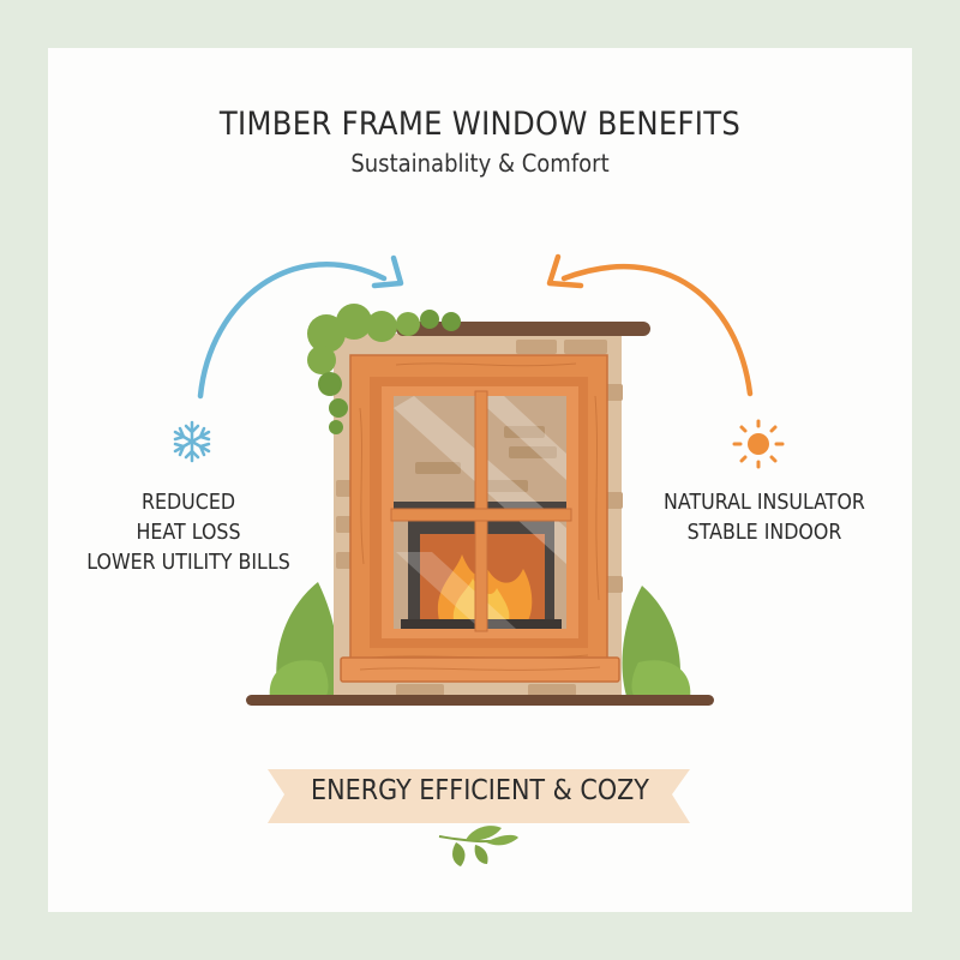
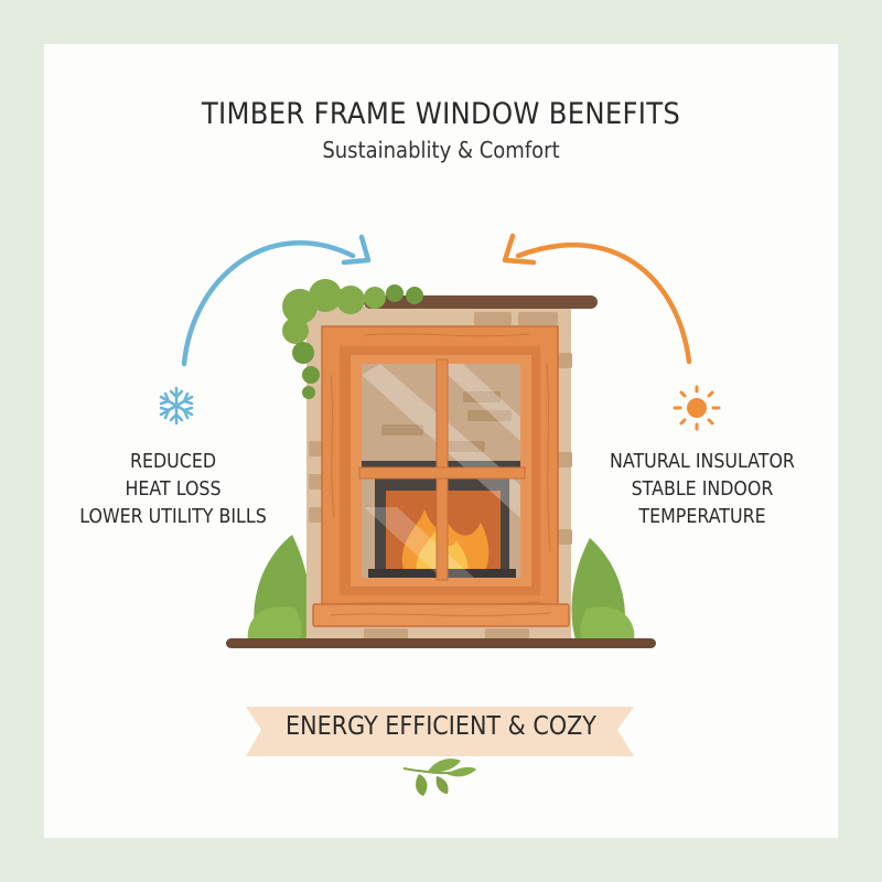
  TIMBER FRAME WINDOW BENEFITS
  Sustainablity & Comfort
  REDUCED
  HEAT LOSS
  LOWER UTILITY BILLS
  NATURAL INSULATOR
  STABLE INDOOR
+ TEMPERATURE
  ENERGY EFFICIENT & COZY
